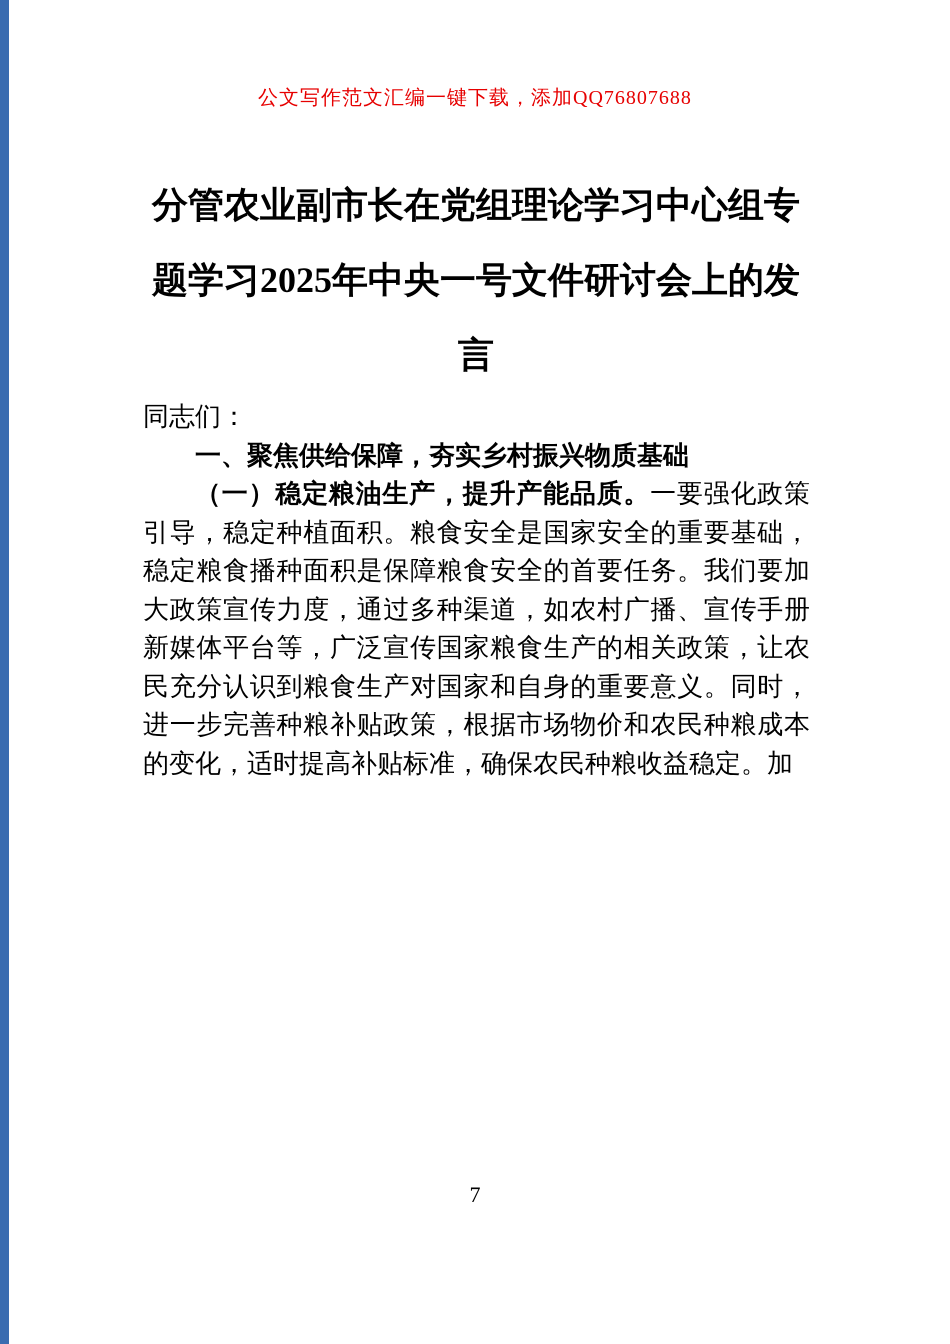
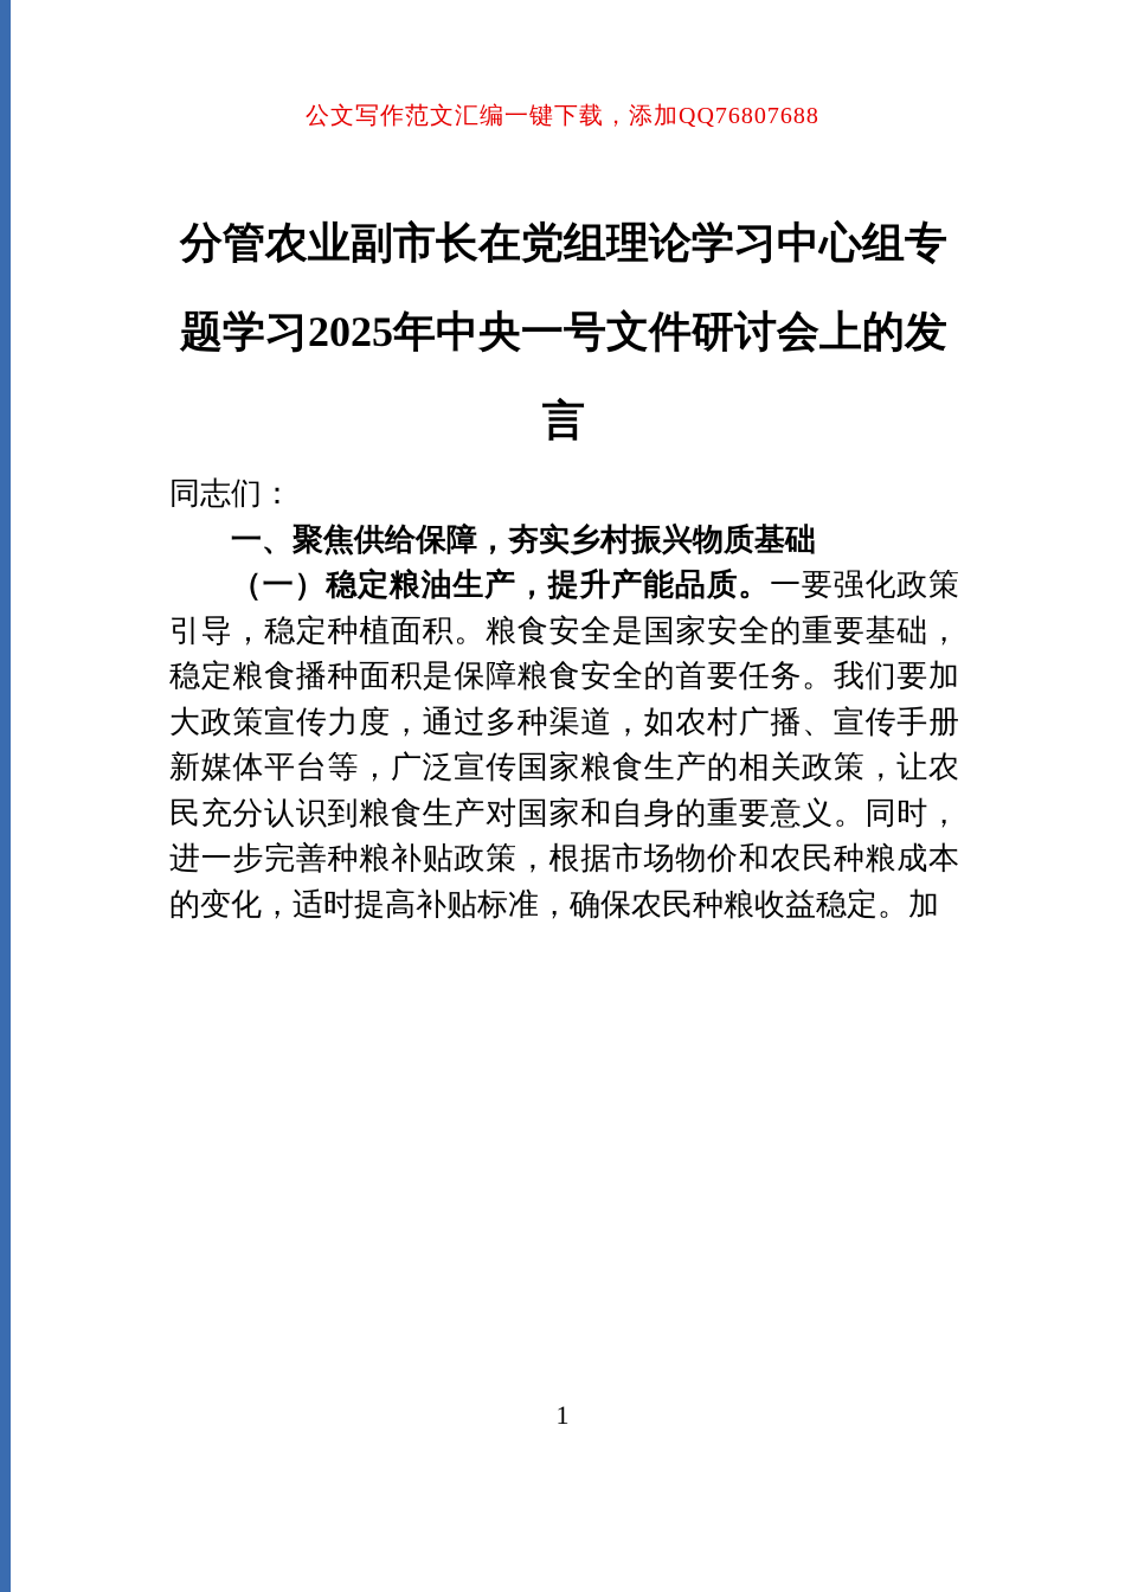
  公文写作范文汇编一键下载，添加QQ76807688
  分管农业副市长在党组理论学习中心组专题学习2025年中央一号文件研讨会上的发言
  同志们：
  一、聚焦供给保障，夯实乡村振兴物质基础
  （一）稳定粮油生产，提升产能品质。一要强化政策引导，稳定种植面积。粮食安全是国家安全的重要基础，稳定粮食播种面积是保障粮食安全的首要任务。我们要加大政策宣传力度，通过多种渠道，如农村广播、宣传手册新媒体平台等，广泛宣传国家粮食生产的相关政策，让农民充分认识到粮食生产对国家和自身的重要意义。同时，进一步完善种粮补贴政策，根据市场物价和农民种粮成本的变化，适时提高补贴标准，确保农民种粮收益稳定。加
- 7
+ 1
